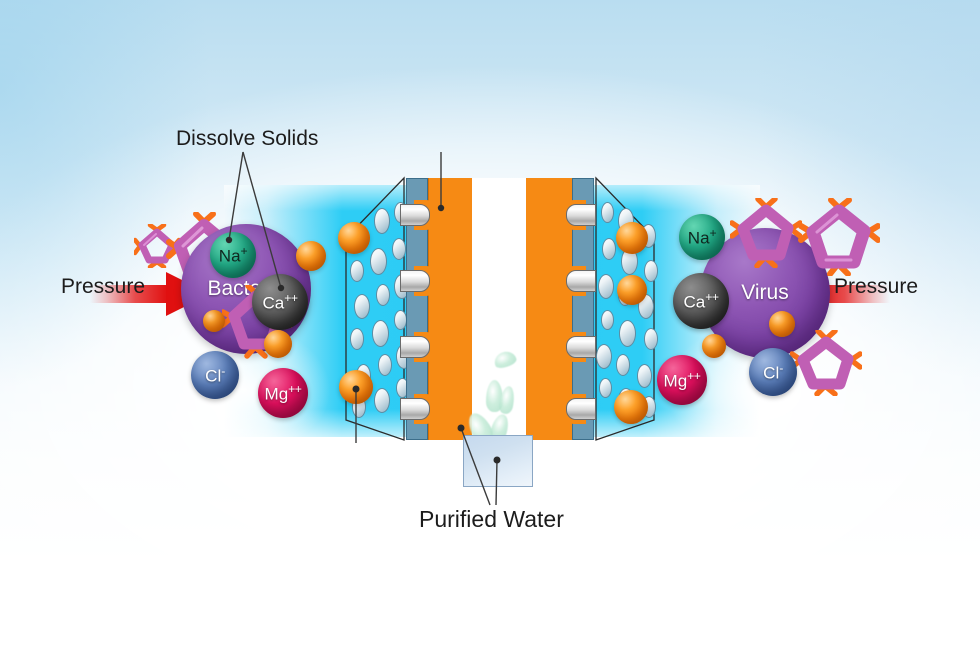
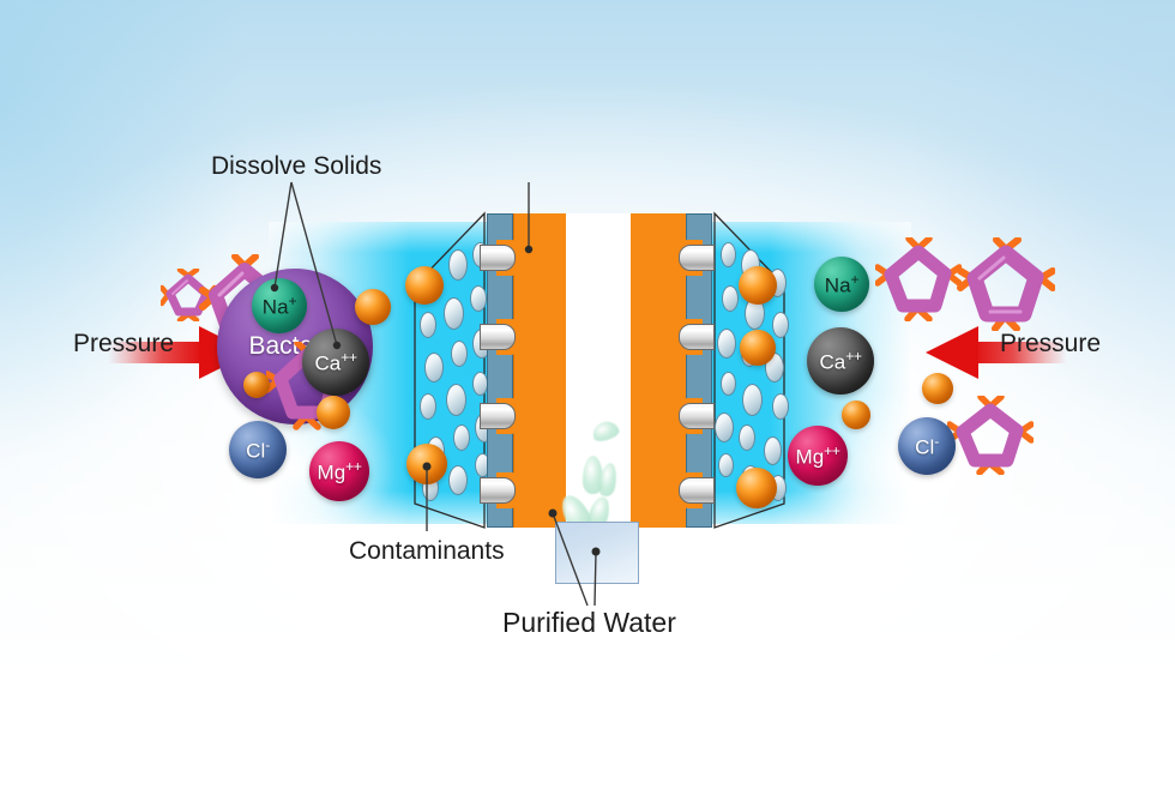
  Na+
  Ca++
  Cl-
  Mg++
- Virus
  Na+
  Ca++
  Mg++
  Cl-
  Dissolve Solids
+ Contaminants
  Purified Water
  Pressure
  Pressure
